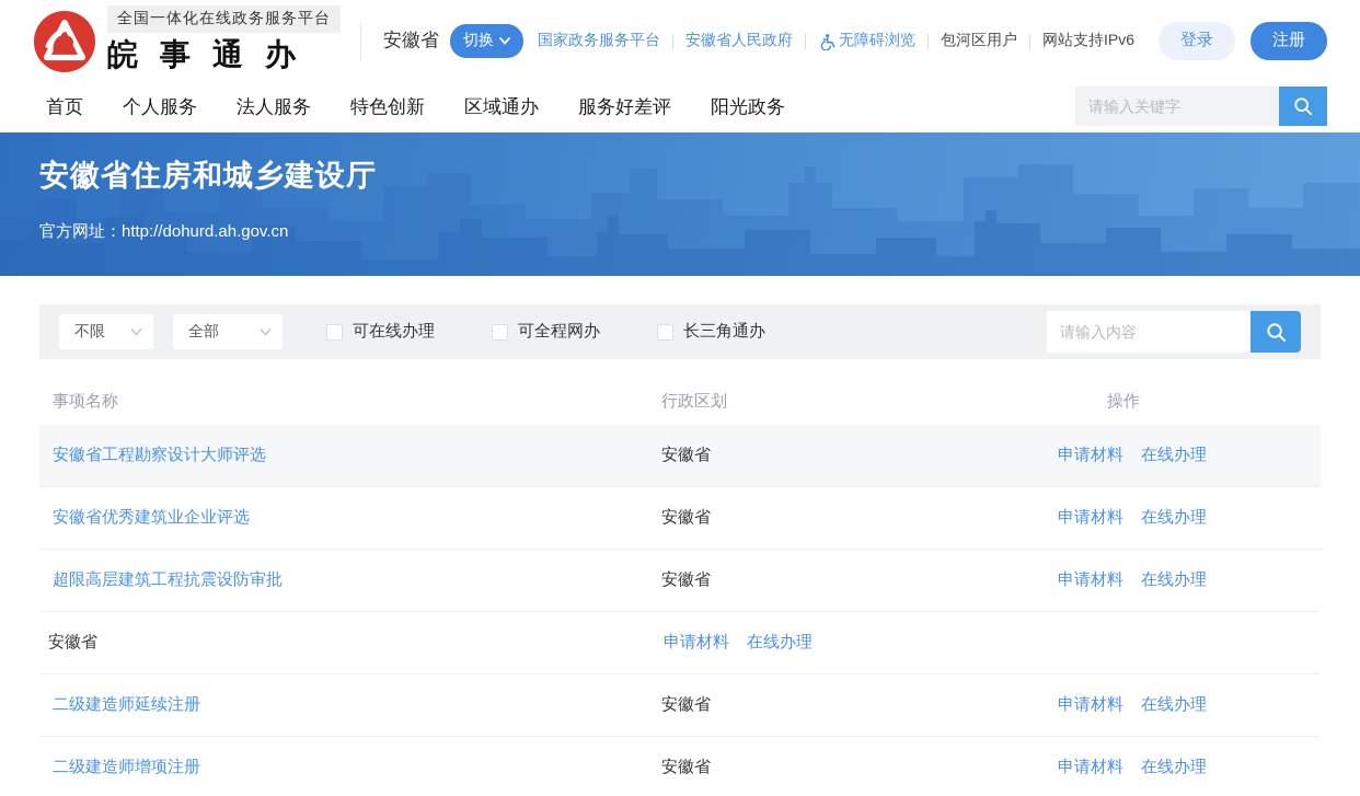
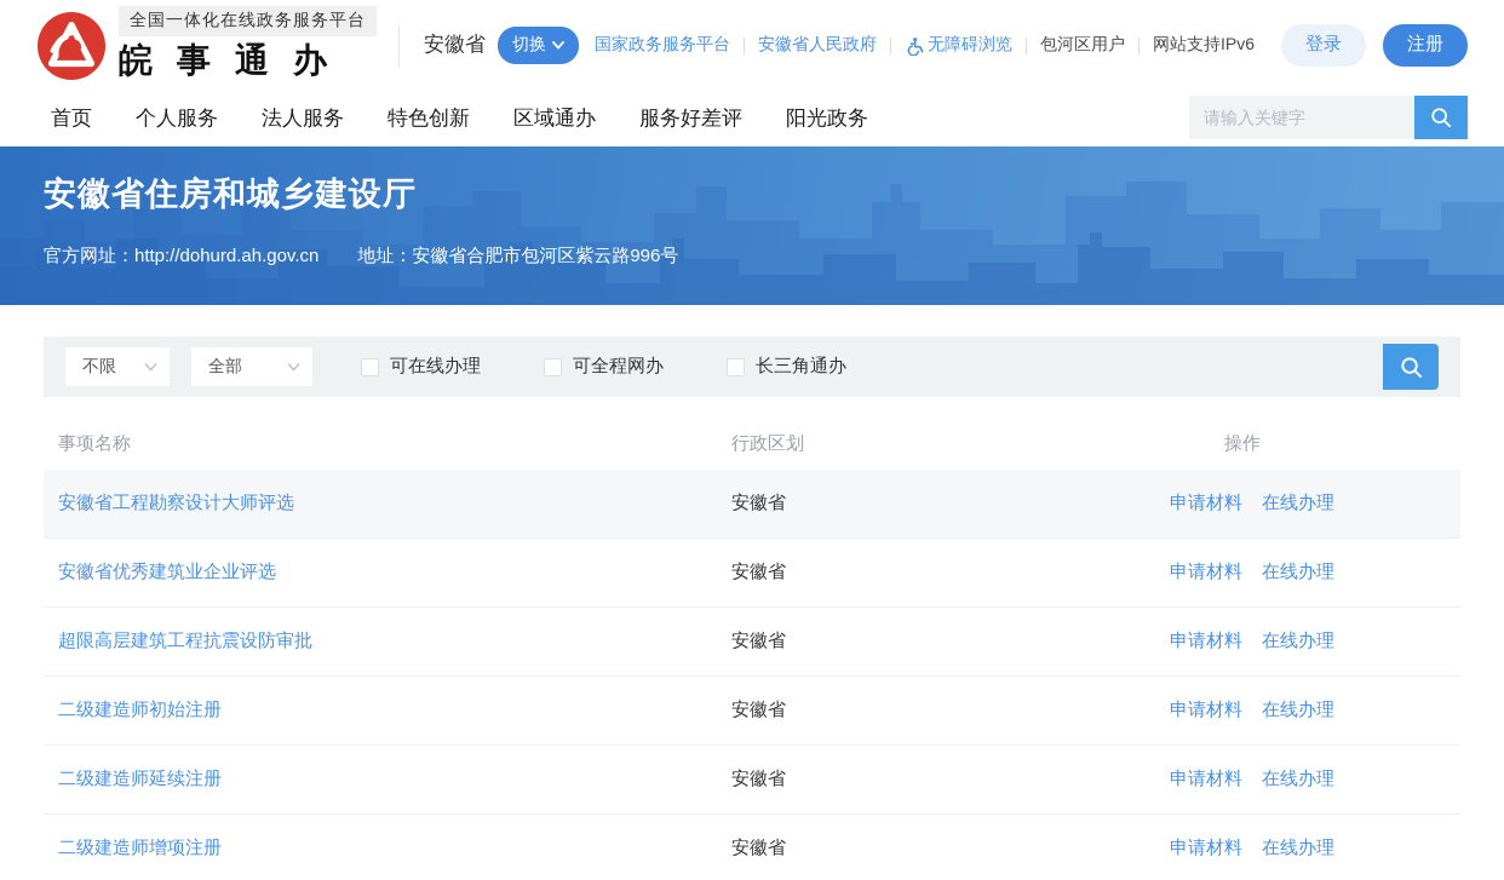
  全国一体化在线政务服务平台
  皖事通办
  安徽省
  切换
  国家政务服务平台
  安徽省人民政府
  无障碍浏览
  包河区用户
  网站支持IPv6
  登录
  注册
  首页
  个人服务
  法人服务
  特色创新
  区域通办
  服务好差评
  阳光政务
  请输入关键字
  安徽省住房和城乡建设厅
  官方网址：http://dohurd.ah.gov.cn
+ 地址：安徽省合肥市包河区紫云路996号
  不限
  全部
  可在线办理
  可全程网办
  长三角通办
- 请输入内容
  事项名称
  行政区划
  操作
  安徽省工程勘察设计大师评选
  安徽省
  申请材料
  在线办理
  安徽省优秀建筑业企业评选
  安徽省
  申请材料
  在线办理
  超限高层建筑工程抗震设防审批
  安徽省
  申请材料
  在线办理
+ 二级建造师初始注册
  安徽省
  申请材料
  在线办理
  二级建造师延续注册
  安徽省
  申请材料
  在线办理
  二级建造师增项注册
  安徽省
  申请材料
  在线办理
